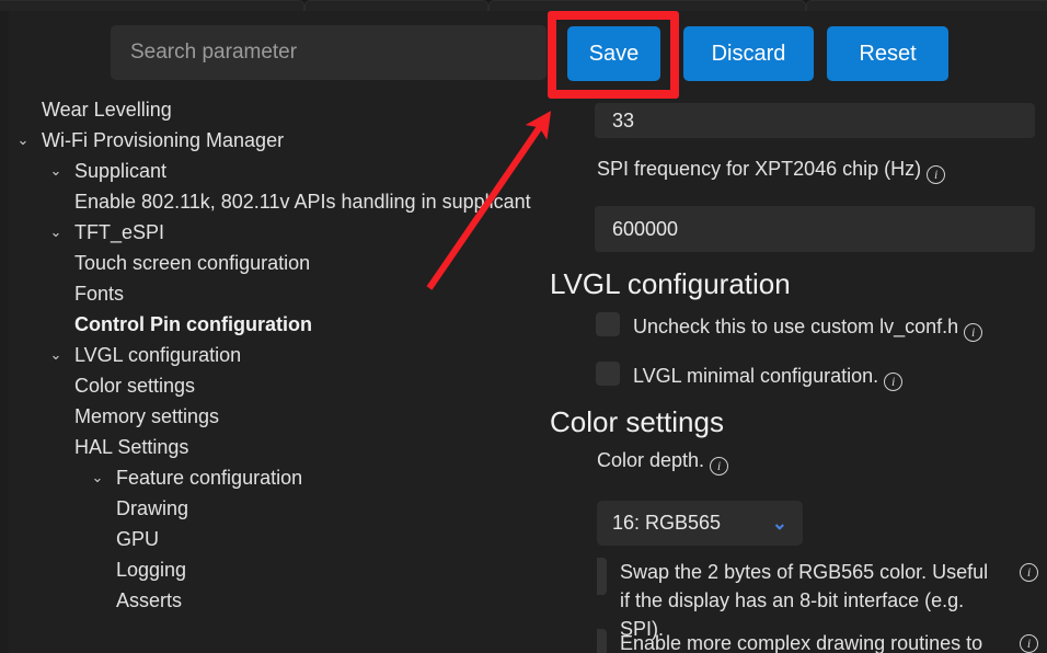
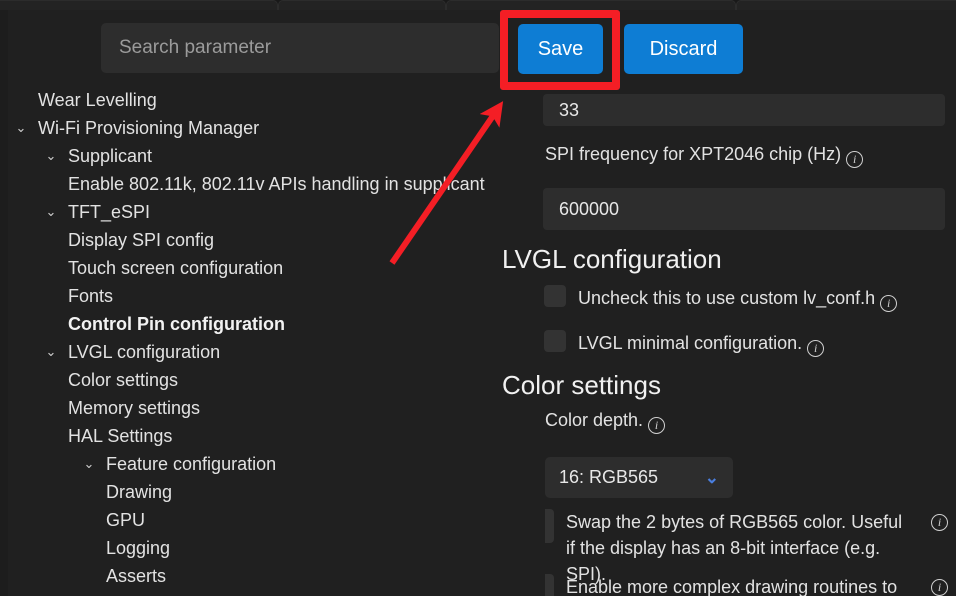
  Search parameter
  Save
  Discard
- Reset
  Wear Levelling
  ⌄
  Wi-Fi Provisioning Manager
  ⌄
  Supplicant
  Enable 802.11k, 802.11v APIs handling in suppcant
  ⌄
  TFT_eSPI
+ Display SPI config
  Touch screen configuration
  Fonts
  Control Pin configuration
  ⌄
  LVGL configuration
  Color settings
  Memory settings
  HAL Settings
  ⌄
  Feature configuration
  Drawing
  GPU
  Logging
  Asserts
  33
  SPI frequency for XPT2046 chip (Hz) i
  600000
  LVGL configuration
  Uncheck this to use custom lv_conf.h i
  LVGL minimal configuration. i
  Color settings
  Color depth. i
  16: RGB565
  ⌄
  Swap the 2 bytes of RGB565 color. Useful if the display has an 8-bit interface (e.g. SPI).
  i
  Enable more complex drawing routines to
  i
